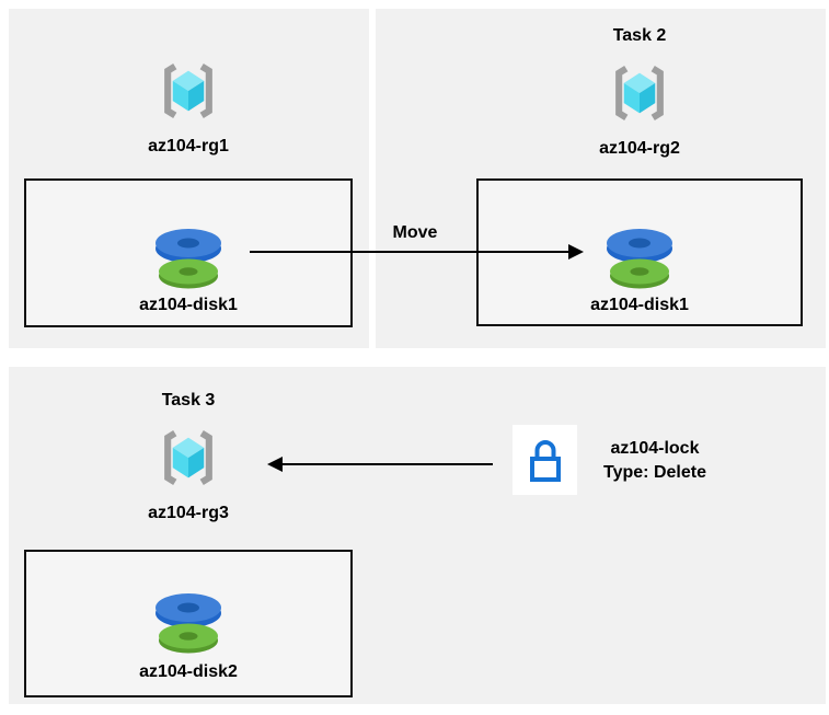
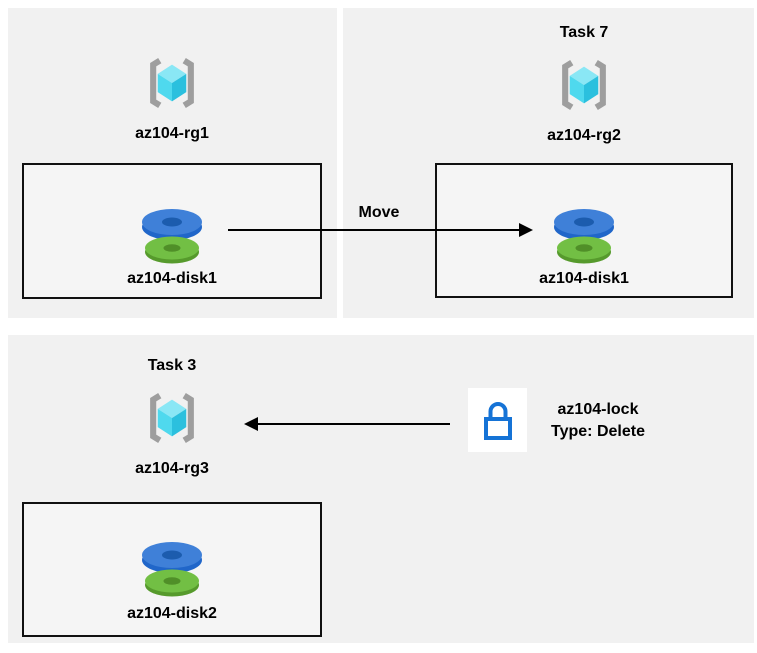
  az104-rg1
  az104-disk1
- Task 2
+ Task 7
  az104-rg2
  az104-disk1
  Task 3
  az104-rg3
  az104-disk2
  Move
  az104-lock
  Type: Delete
